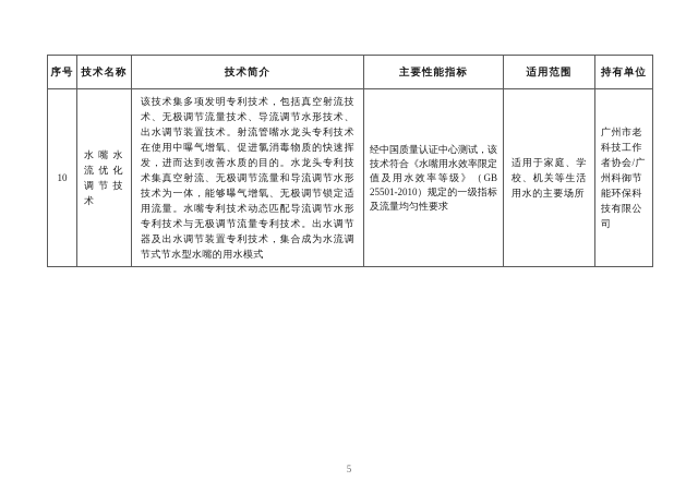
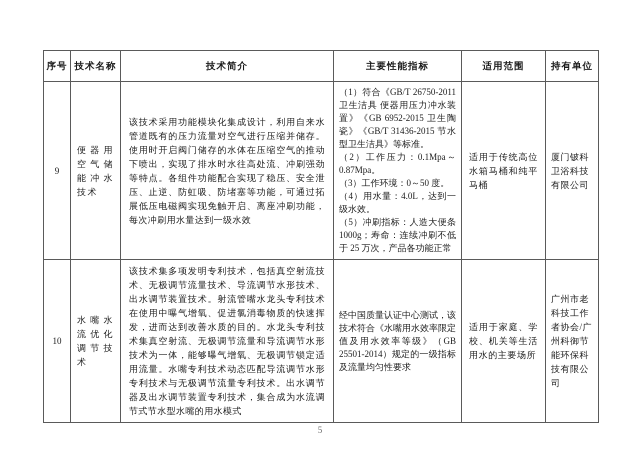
  序号	技术名称	技术简介	主要性能指标	适用范围	持有单位
+ 9	便器用空气储能冲水技术	该技术采用功能模块化集成设计，利用自来水管道既有的压力流量对空气进行压缩并储存。使用时开启阀门储存的水体在压缩空气的推动下喷出，实现了排水时水往高处流、冲刷强劲等特点。各组件功能配合实现了稳压、安全泄压、止逆、防虹吸、防堵塞等功能，可通过拓展低压电磁阀实现免触开启、离座冲刷功能，每次冲刷用水量达到一级水效	（1）符合《GB/T 26750-2011 卫生洁具 便器用压力冲水装置》《GB 6952-2015 卫生陶瓷》《GB/T 31436-2015 节水型卫生洁具》等标准。 （2）工作压力：0.1Mpa～0.87Mpa。 （3）工作环境：0～50 度。 （4）用水量：4.0L，达到一级水效。 （5）冲刷指标：人造大便条 1000g；寿命：连续冲刷不低于 25 万次，产品各功能正常	适用于传统高位水箱马桶和纯平马桶	厦门铍科卫浴科技有限公司
- 10	水嘴水流优化调节技术	该技术集多项发明专利技术，包括真空射流技术、无极调节流量技术、导流调节水形技术、出水调节装置技术。射流管嘴水龙头专利技术在使用中曝气增氧、促进氯消毒物质的快速挥发，进而达到改善水质的目的。水龙头专利技术集真空射流、无极调节流量和导流调节水形技术为一体，能够曝气增氧、无极调节锁定适用流量。水嘴专利技术动态匹配导流调节水形专利技术与无极调节流量专利技术。出水调节器及出水调节装置专利技术，集合成为水流调节式节水型水嘴的用水模式	经中国质量认证中心测试，该技术符合《水嘴用水效率限定值及用水效率等级》（GB 25501-2010）规定的一级指标及流量均匀性要求	适用于家庭、学校、机关等生活用水的主要场所	广州市老科技工作者协会/广州科御节能环保科技有限公司
+ 10	水嘴水流优化调节技术	该技术集多项发明专利技术，包括真空射流技术、无极调节流量技术、导流调节水形技术、出水调节装置技术。射流管嘴水龙头专利技术在使用中曝气增氧、促进氯消毒物质的快速挥发，进而达到改善水质的目的。水龙头专利技术集真空射流、无极调节流量和导流调节水形技术为一体，能够曝气增氧、无极调节锁定适用流量。水嘴专利技术动态匹配导流调节水形专利技术与无极调节流量专利技术。出水调节器及出水调节装置专利技术，集合成为水流调节式节水型水嘴的用水模式	经中国质量认证中心测试，该技术符合《水嘴用水效率限定值及用水效率等级》（GB 25501-2014）规定的一级指标及流量均匀性要求	适用于家庭、学校、机关等生活用水的主要场所	广州市老科技工作者协会/广州科御节能环保科技有限公司
  5
